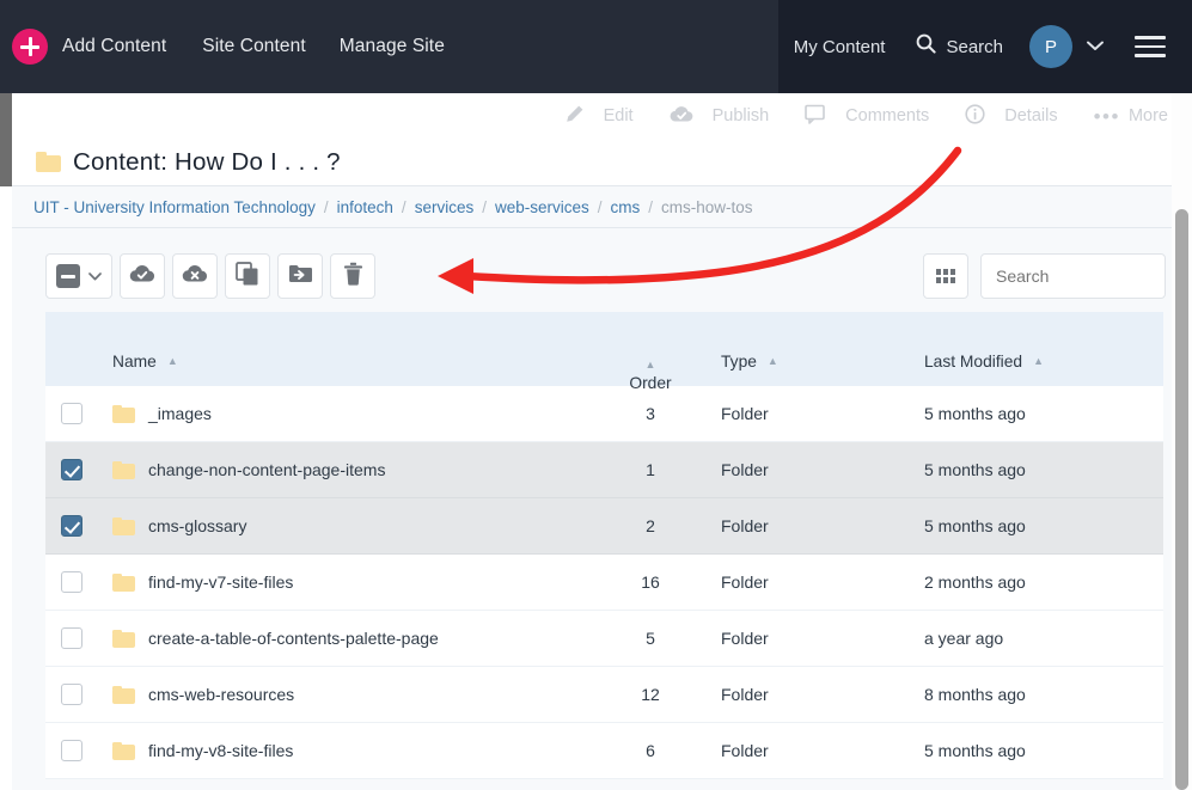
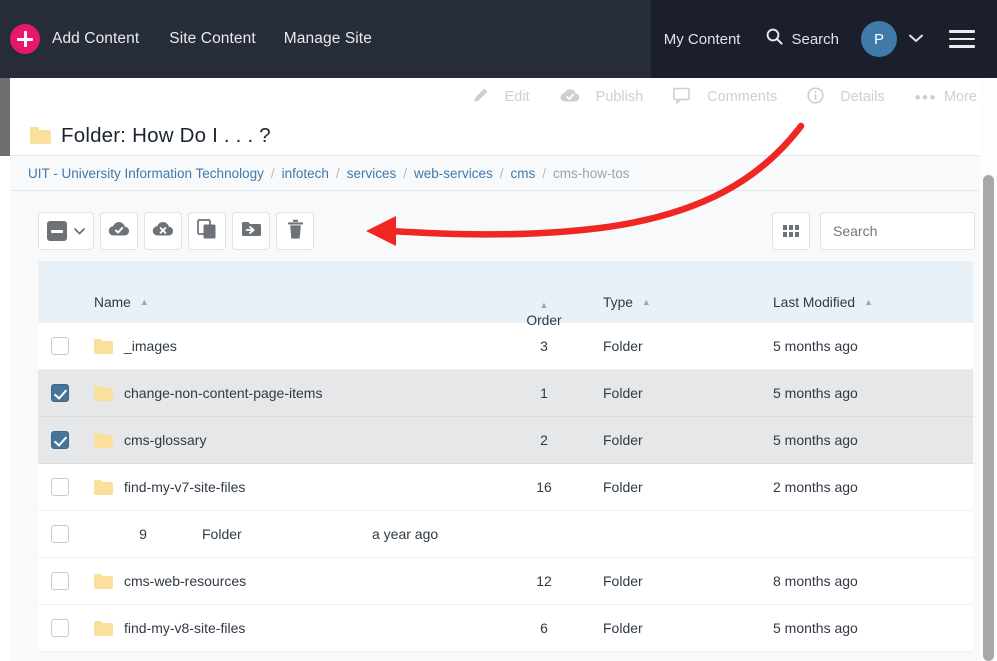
  Add Content
  Site Content
  Manage Site
  My Content
  Search
  P
  Edit
  Publish
  Comments
  Details
  •••
  More
- Content: How Do I . . . ?
+ Folder: How Do I . . . ?
  UIT - University Information Technology
  /
  infotech
  /
  services
  /
  web-services
  /
  cms
  /
  cms-how-tos
  Search
  Name
  ▲
  Order
  ▲
  Type
  ▲
  Last Modified
  ▲
  _images
  3
  Folder
  5 months ago
  change-non-content-page-items
  1
  Folder
  5 months ago
  cms-glossary
  2
  Folder
  5 months ago
  find-my-v7-site-files
  16
  Folder
  2 months ago
- create-a-table-of-contents-palette-page
- 5
+ 9
  Folder
  a year ago
  cms-web-resources
  12
  Folder
  8 months ago
  find-my-v8-site-files
  6
  Folder
  5 months ago
